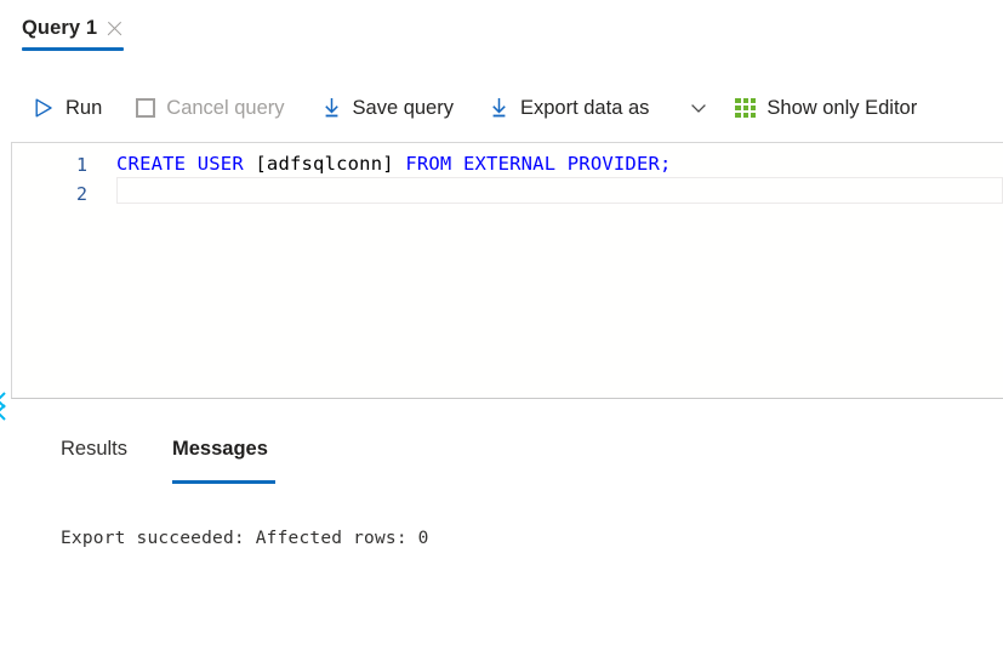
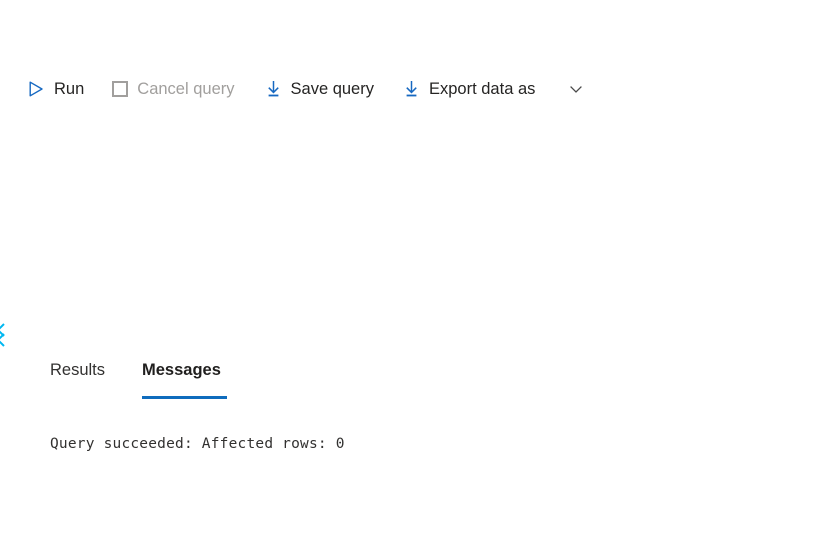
- Query 1
  Run
  Cancel query
  Save query
  Export data as
- Show only Editor
- 1
- CREATE USER [adfsqlconn] FROM EXTERNAL PROVIDER;
- 2
  Results
  Messages
- Export succeeded: Affected rows: 0
+ Query succeeded: Affected rows: 0
